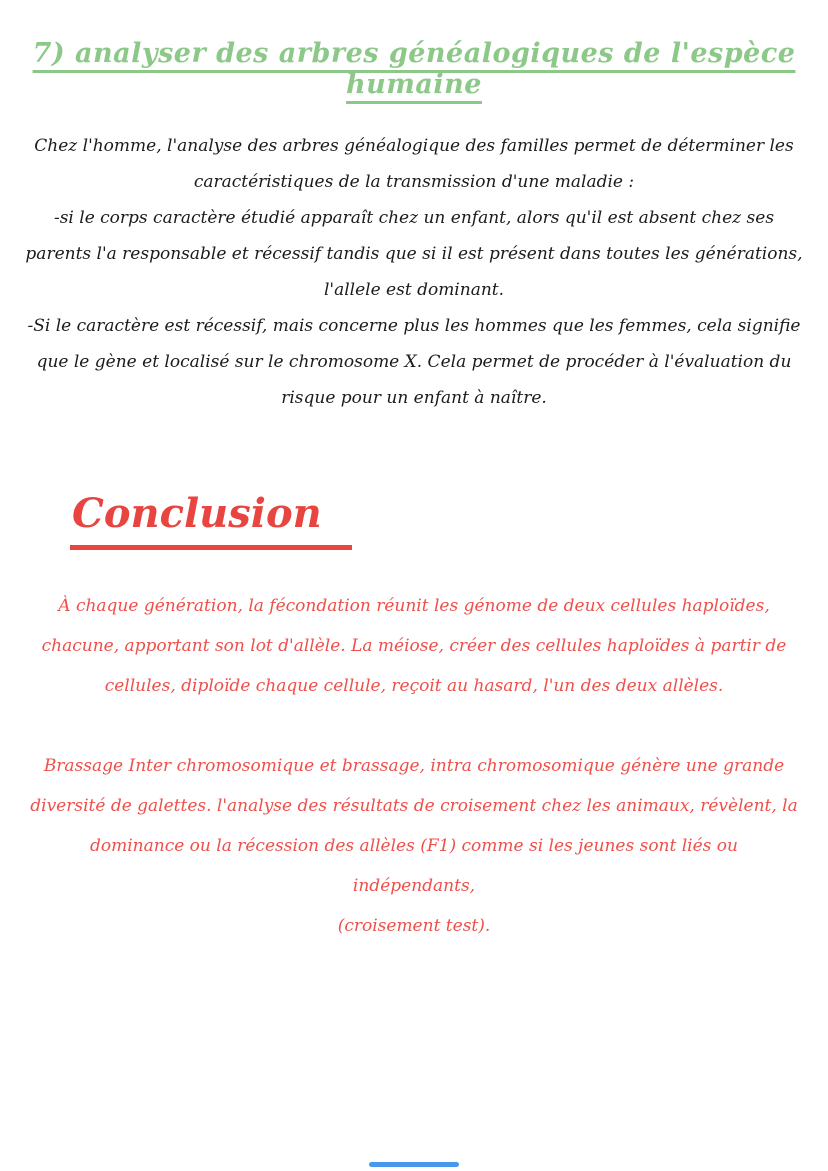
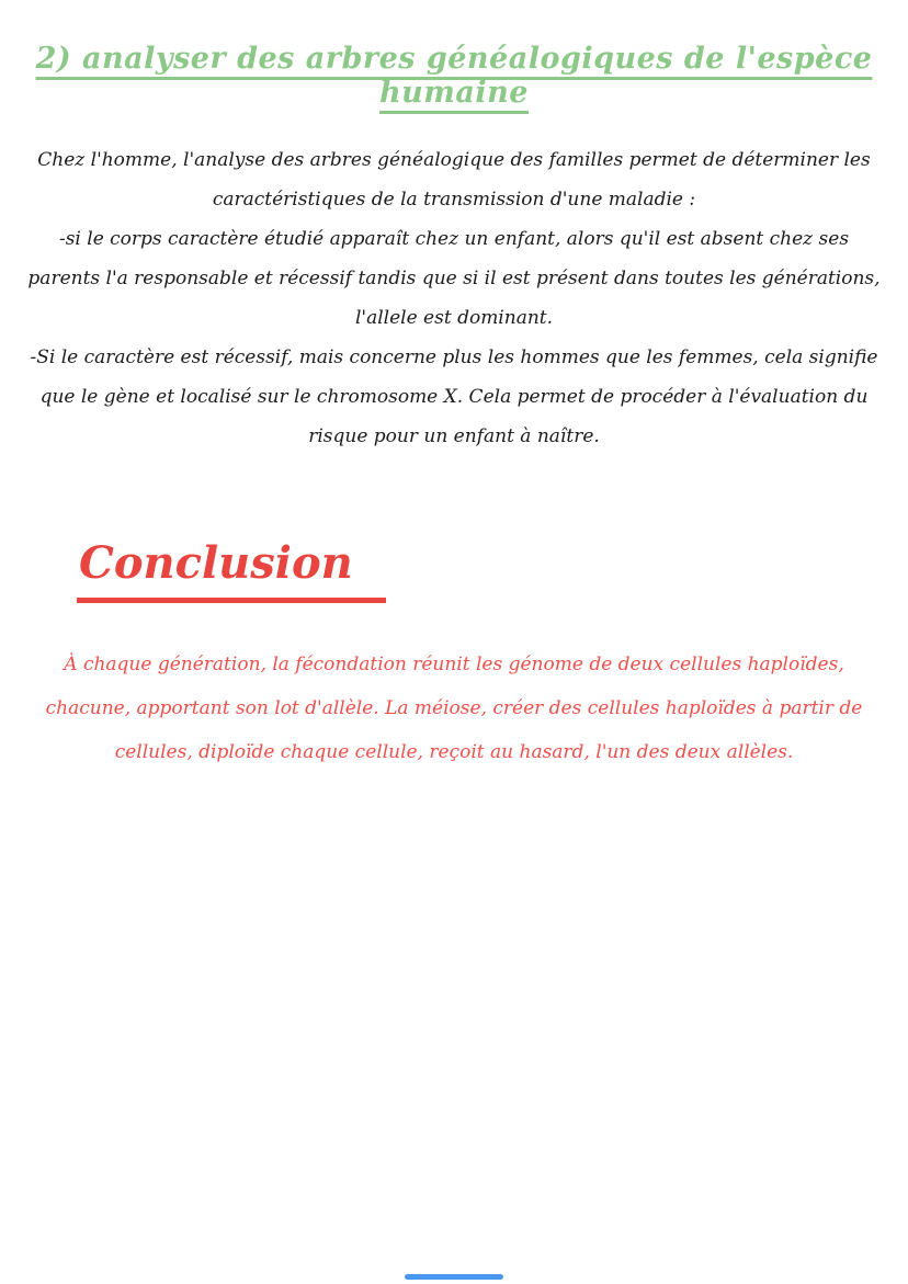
- 7) analyser des arbres généalogiques de l'espèce humaine
+ 2) analyser des arbres généalogiques de l'espèce humaine
  Chez l'homme, l'analyse des arbres généalogique des familles permet de déterminer les
  caractéristiques de la transmission d'une maladie :
  -si le corps caractère étudié apparaît chez un enfant, alors qu'il est absent chez ses
  parents l'a responsable et récessif tandis que si il est présent dans toutes les générations,
  l'allele est dominant.
  -Si le caractère est récessif, mais concerne plus les hommes que les femmes, cela signifie
  que le gène et localisé sur le chromosome X. Cela permet de procéder à l'évaluation du
  risque pour un enfant à naître.
  Conclusion
  À chaque génération, la fécondation réunit les génome de deux cellules haploïdes,
  chacune, apportant son lot d'allèle. La méiose, créer des cellules haploïdes à partir de
  cellules, diploïde chaque cellule, reçoit au hasard, l'un des deux allèles.
- Brassage Inter chromosomique et brassage, intra chromosomique génère une grande
- diversité de galettes. l'analyse des résultats de croisement chez les animaux, révèlent, la
- dominance ou la récession des allèles (F1) comme si les jeunes sont liés ou indépendants,
- (croisement test).
